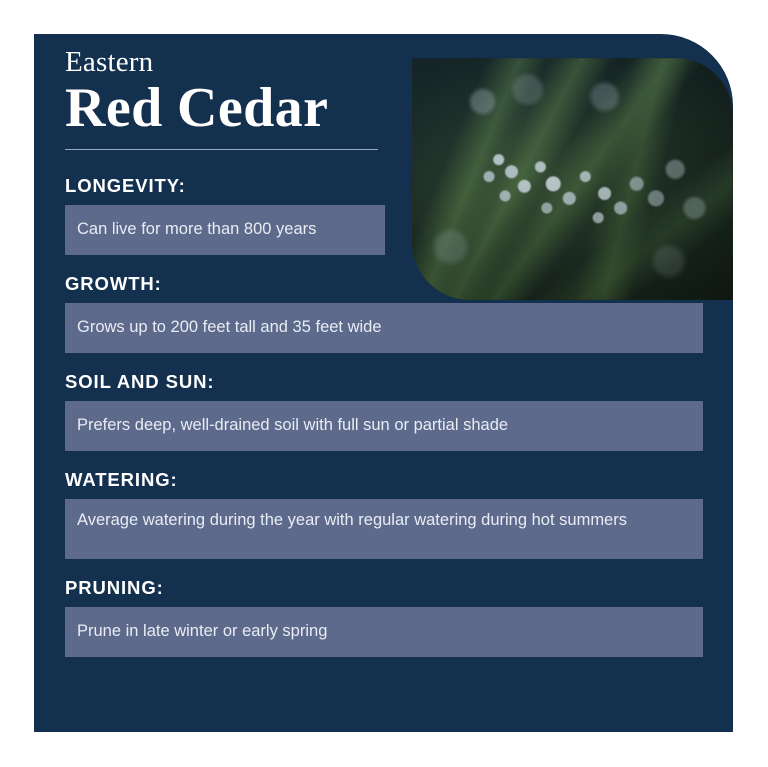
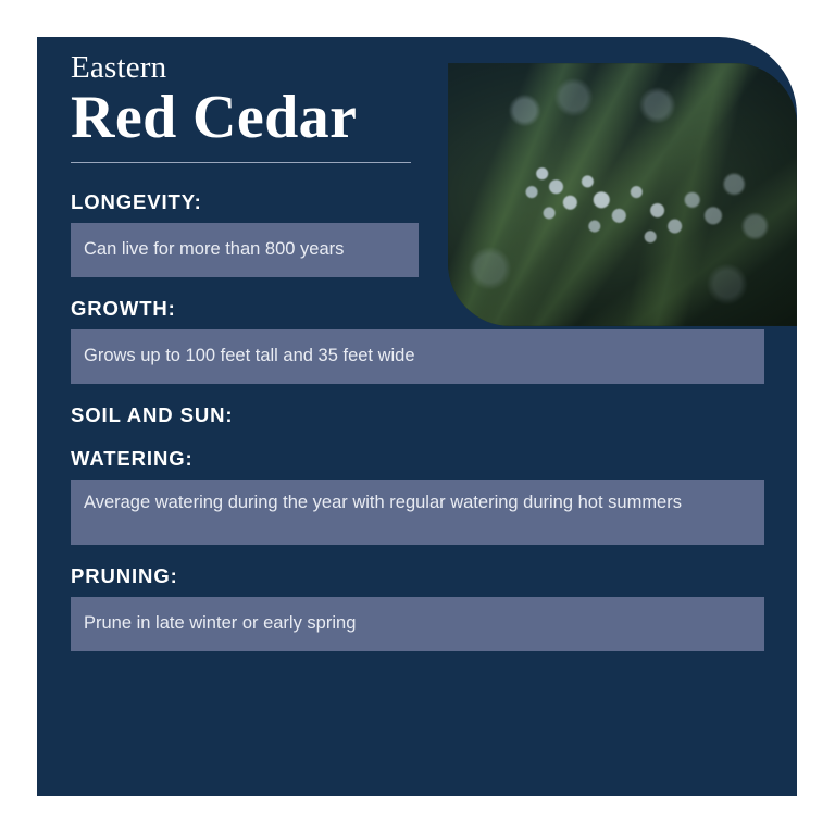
  Eastern
  Red Cedar
  LONGEVITY:
  Can live for more than 800 years
  GROWTH:
- Grows up to 200 feet tall and 35 feet wide
+ Grows up to 100 feet tall and 35 feet wide
  SOIL AND SUN:
- Prefers deep, well-drained soil with full sun or partial shade
  WATERING:
  Average watering during the year with regular watering during hot summers
  PRUNING:
  Prune in late winter or early spring
